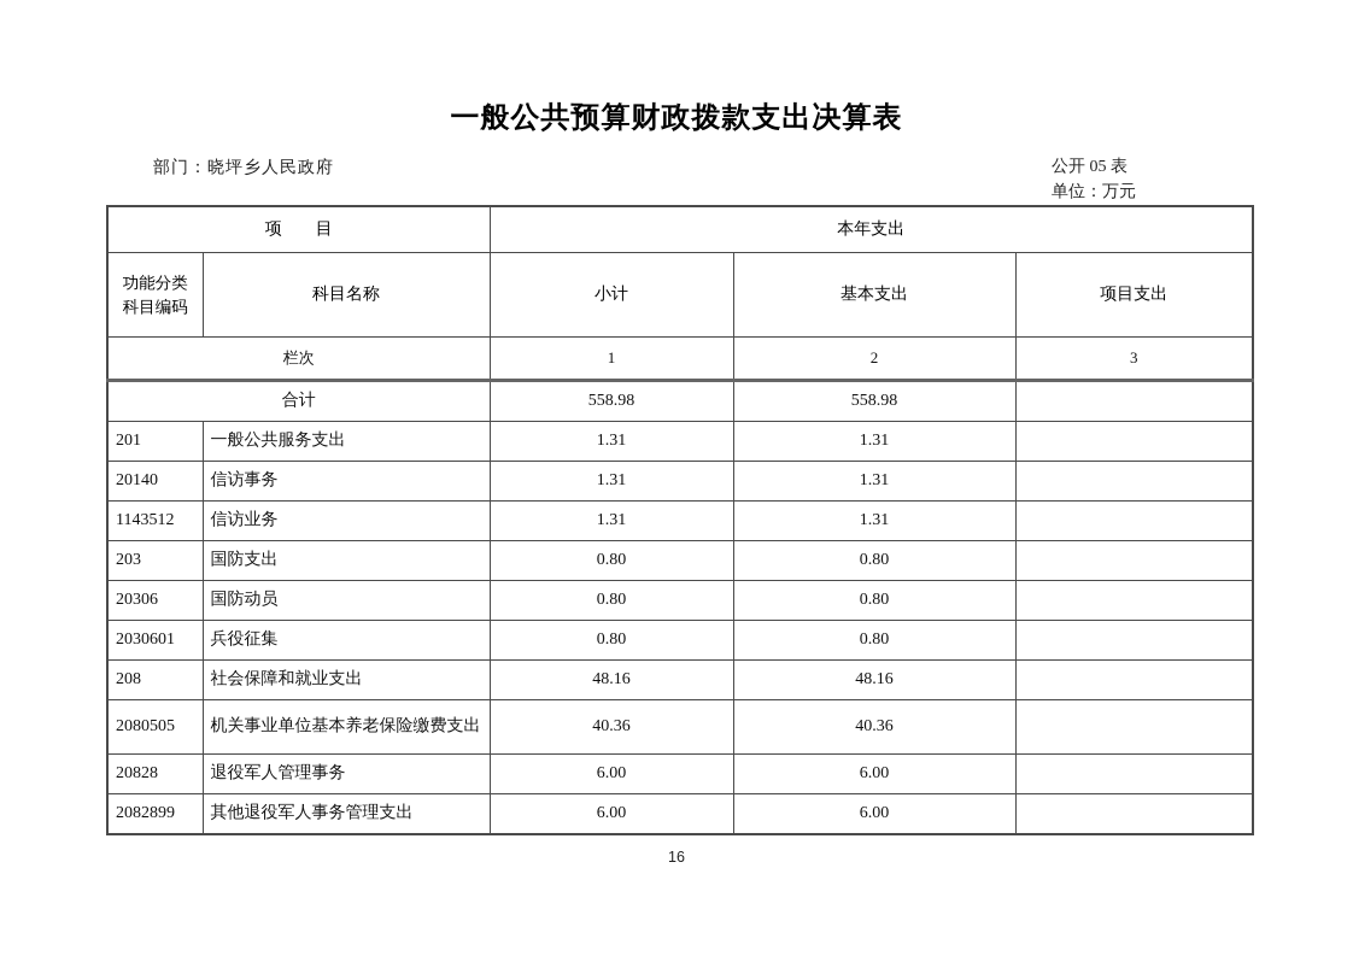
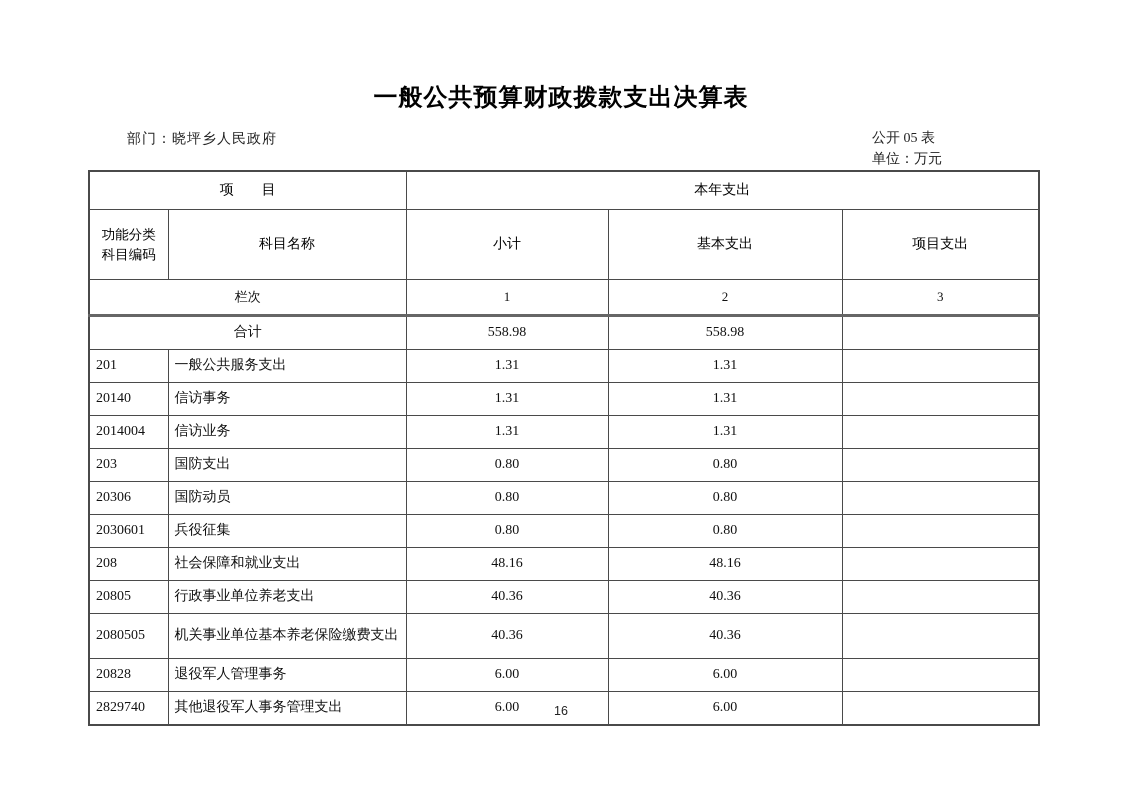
  一般公共预算财政拨款支出决算表
  部门：晓坪乡人民政府
  公开 05 表
  单位：万元
  项 目	本年支出
  功能分类 科目编码	科目名称	小计	基本支出	项目支出
  栏次	1	2	3
  合计	558.98	558.98
  201	一般公共服务支出	1.31	1.31
  20140	信访事务	1.31	1.31
- 1143512	信访业务	1.31	1.31
+ 2014004	信访业务	1.31	1.31
  203	国防支出	0.80	0.80
  20306	国防动员	0.80	0.80
  2030601	兵役征集	0.80	0.80
  208	社会保障和就业支出	48.16	48.16
+ 20805	行政事业单位养老支出	40.36	40.36
  2080505	机关事业单位基本养老保险缴费支出	40.36	40.36
  20828	退役军人管理事务	6.00	6.00
- 2082899	其他退役军人事务管理支出	6.00	6.00
+ 2829740	其他退役军人事务管理支出	6.00	6.00
  16
